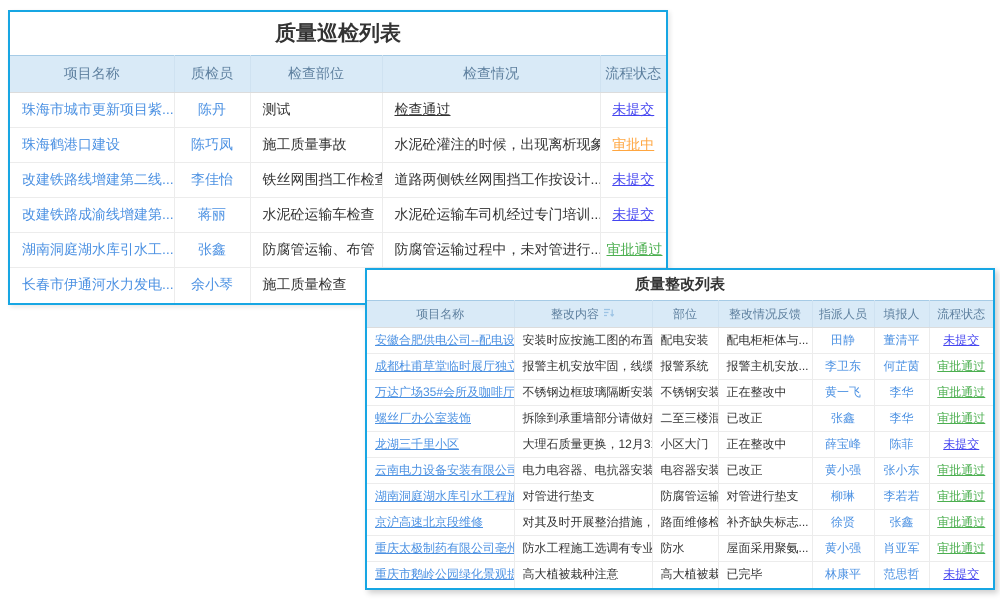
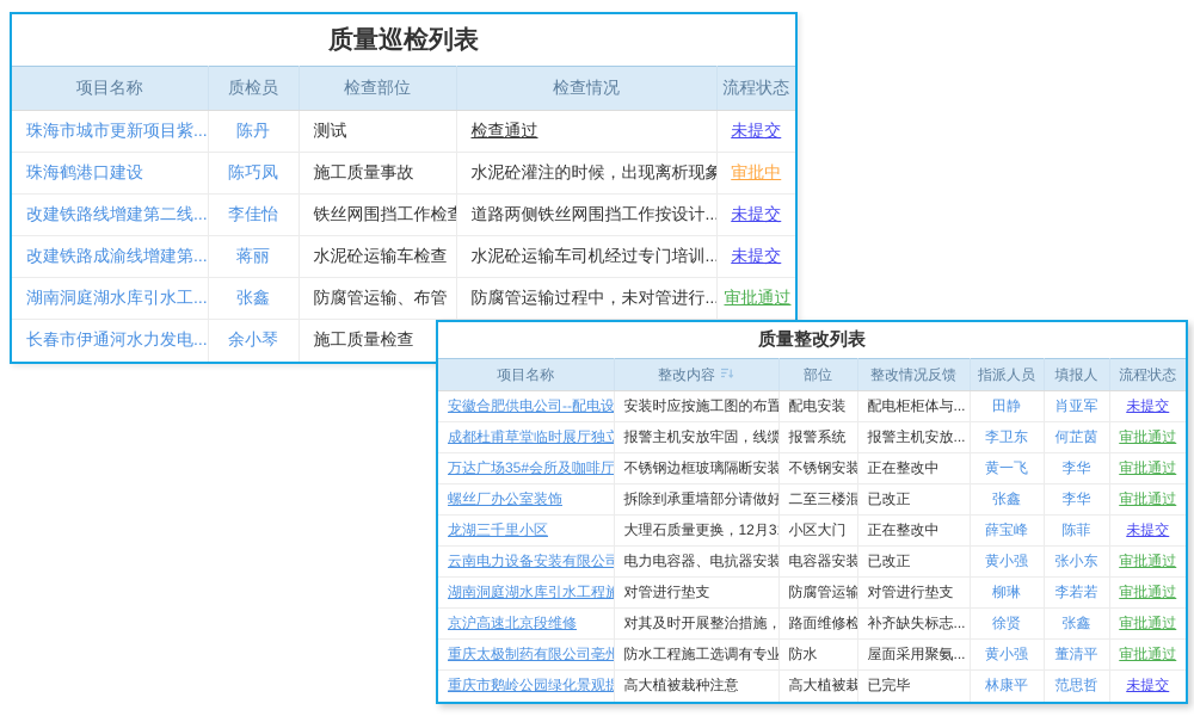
  质量巡检列表
  项目名称	质检员	检查部位	检查情况	流程状态
  珠海市城市更新项目紫...	陈丹	测试	检查通过	未提交
  珠海鹤港口建设	陈巧凤	施工质量事故	水泥砼灌注的时候，出现离析现象	审批中
  改建铁路线增建第二线...	李佳怡	铁丝网围挡工作检	道路两侧铁丝网围挡工作按设计..	未提交
  改建铁路成渝线增建第...	蒋丽	水泥砼运输车检查	水泥砼运输车司机经过专门培训..	未提交
  湖南洞庭湖水库引水工...	张鑫	防腐管运输、布管	防腐管运输过程中，未对管进行..	审批通过
  长春市伊通河水力发电...	余小琴	施工质量检查
  质量整改列表
  项目名称	整改内容	部位	整改情况反馈	指派人员	填报人	流程状态
- 安徽合肥供电公司--配电设	安装时应按施工图的布置	配电安装	配电柜柜体与...	田静	董清平	未提交
+ 安徽合肥供电公司--配电设	安装时应按施工图的布置	配电安装	配电柜柜体与...	田静	肖亚军	未提交
  成都杜甫草堂临时展厅独立	报警主机安放牢固，线缆	报警系统	报警主机安放...	李卫东	何芷茵	审批通过
  万达广场35#会所及咖啡厅	不锈钢边框玻璃隔断安装	不锈钢安装	正在整改中	黄一飞	李华	审批通过
  螺丝厂办公室装饰	拆除到承重墙部分请做好	二至三楼混	已改正	张鑫	李华	审批通过
  龙湖三千里小区	大理石质量更换，12月3	小区大门	正在整改中	薛宝峰	陈菲	未提交
  云南电力设备安装有限公司	电力电容器、电抗器安装	电容器安装	已改正	黄小强	张小东	审批通过
  湖南洞庭湖水库引水工程施	对管进行垫支	防腐管运输	对管进行垫支	柳琳	李若若	审批通过
  京沪高速北京段维修	对其及时开展整治措施，	路面维修检	补齐缺失标志...	徐贤	张鑫	审批通过
- 重庆太极制药有限公司亳州	防水工程施工选调有专业	防水	屋面采用聚氨...	黄小强	肖亚军	审批通过
+ 重庆太极制药有限公司亳州	防水工程施工选调有专业	防水	屋面采用聚氨...	黄小强	董清平	审批通过
  重庆市鹅岭公园绿化景观提	高大植被栽种注意	高大植被栽	已完毕	林康平	范思哲	未提交
